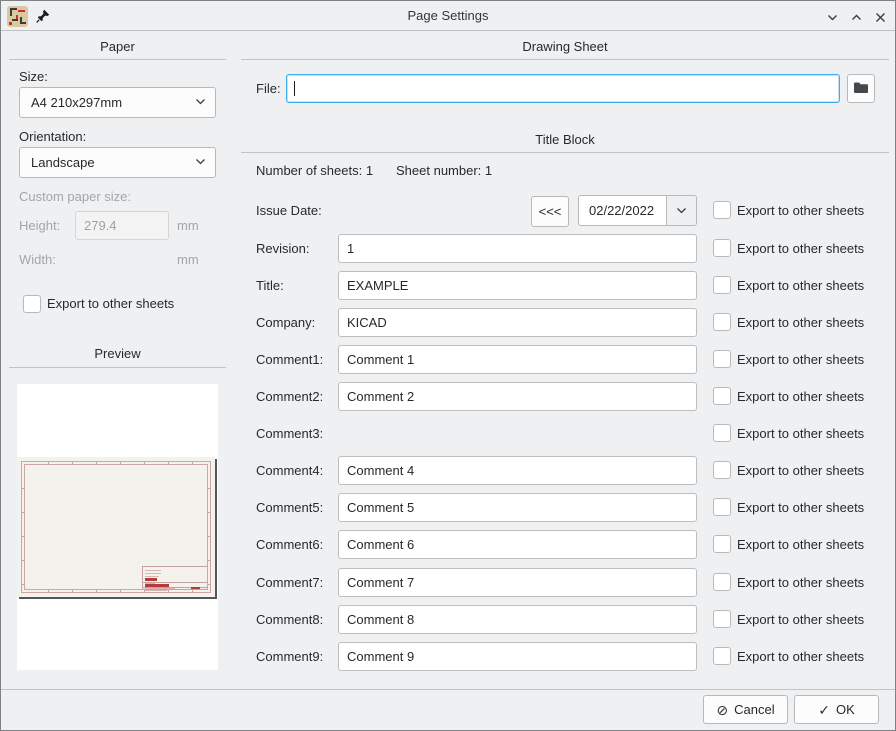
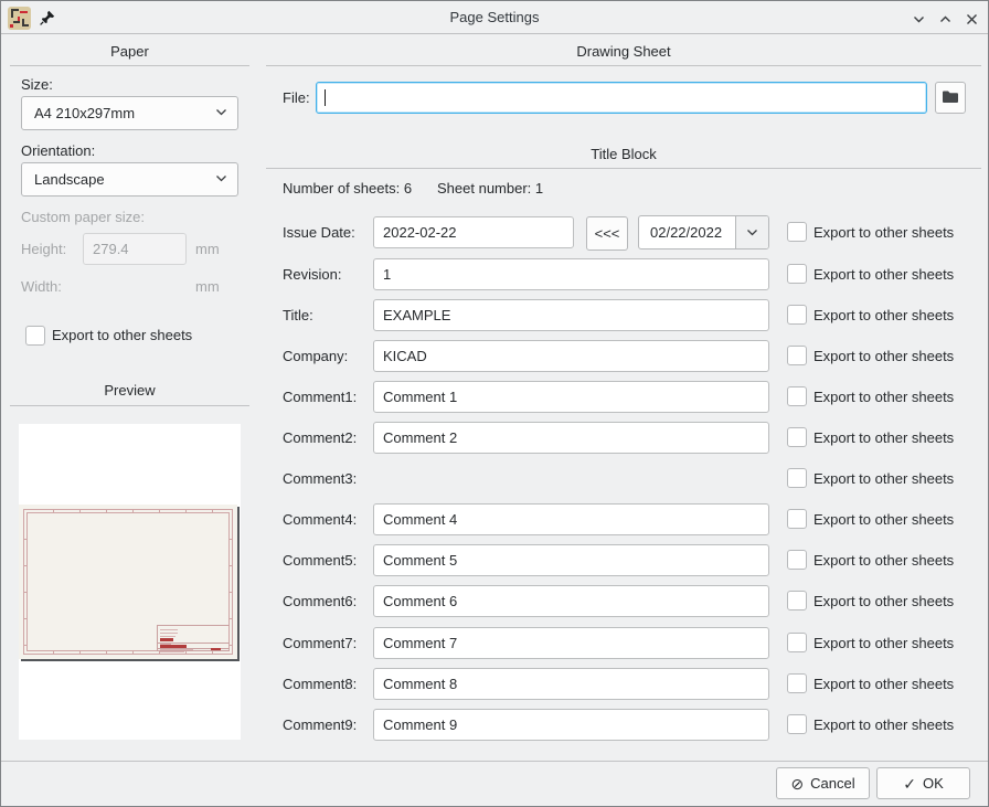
  Page Settings
  Paper
  Size:
  A4 210x297mm
  Orientation:
  Landscape
  Custom paper size:
  Height:
  279.4
  mm
  Width:
  mm
  Export to other sheets
  Preview
  Drawing Sheet
  File:
  Title Block
- Number of sheets: 1
+ Number of sheets: 6
  Sheet number: 1
  Issue Date:
+ 2022-02-22
  <<<
  02/22/2022
  Export to other sheets
  Revision:
  1
  Export to other sheets
  Title:
  EXAMPLE
  Export to other sheets
  Company:
  KICAD
  Export to other sheets
  Comment1:
  Comment 1
  Export to other sheets
  Comment2:
  Comment 2
  Export to other sheets
  Comment3:
  Export to other sheets
  Comment4:
  Comment 4
  Export to other sheets
  Comment5:
  Comment 5
  Export to other sheets
  Comment6:
  Comment 6
  Export to other sheets
  Comment7:
  Comment 7
  Export to other sheets
  Comment8:
  Comment 8
  Export to other sheets
  Comment9:
  Comment 9
  Export to other sheets
  ⊘
  Cancel
  ✓
  OK
